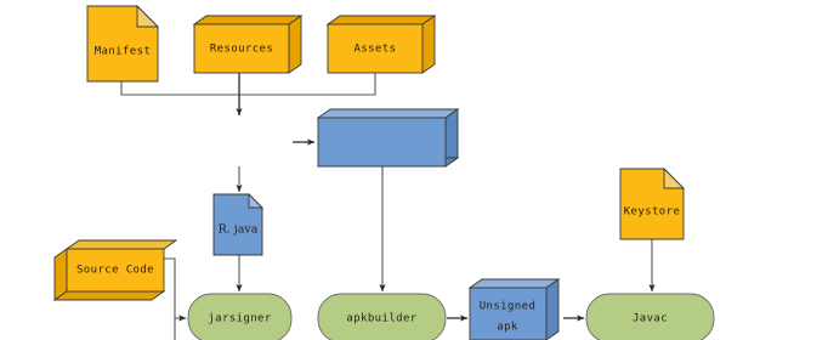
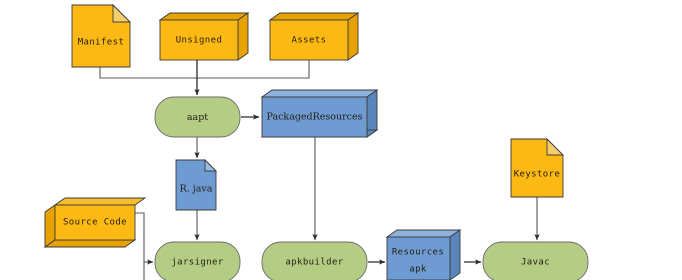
  Manifest
- Resources
+ Unsigned
  Assets
+ aapt
+ PackagedResources
  R. java
  Source Code
  jarsigner
  apkbuilder
- Unsigned
+ Resources
  apk
  Keystore
  Javac
